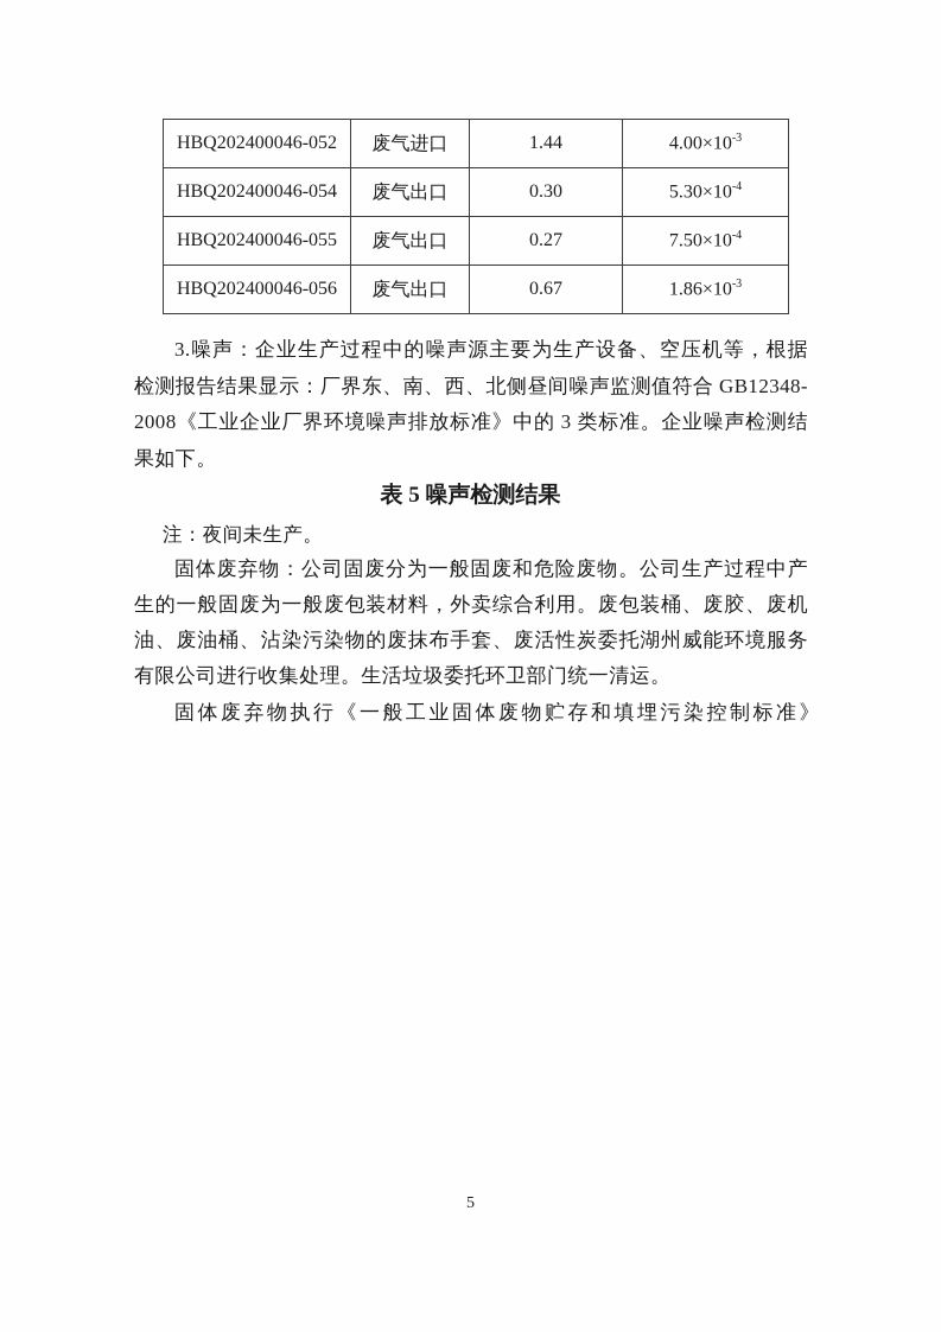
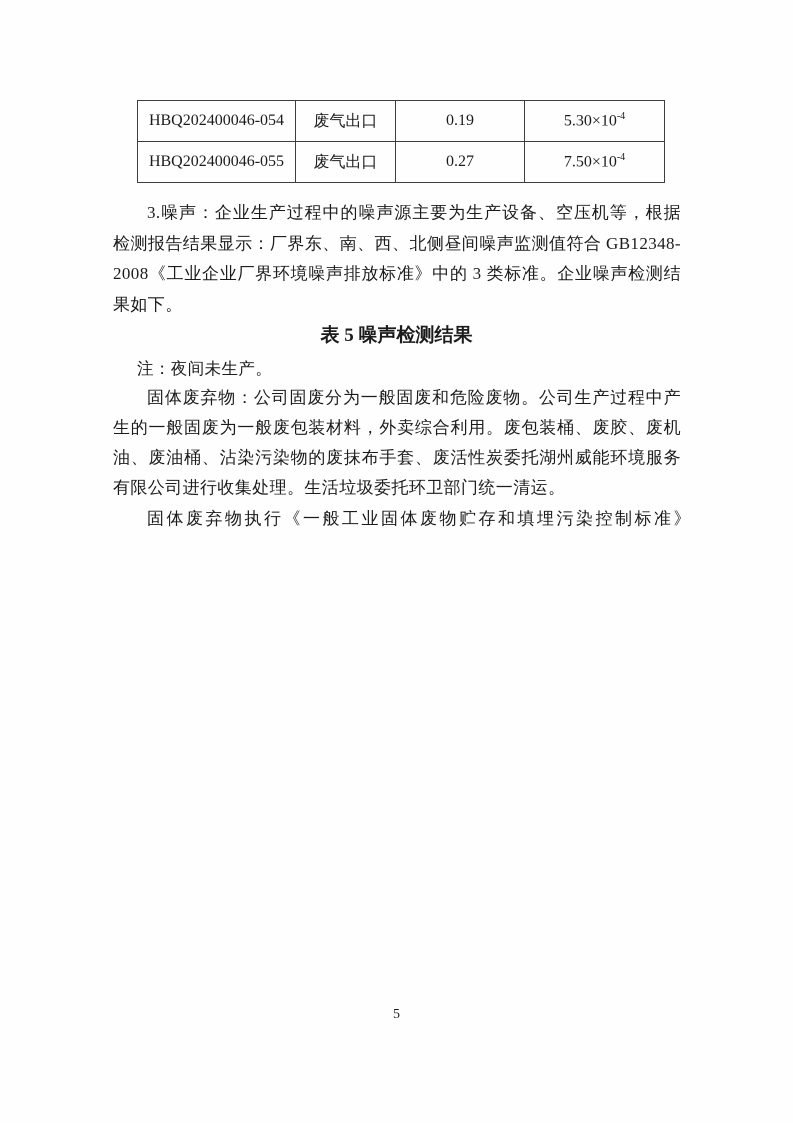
- HBQ202400046-052	废气进口	1.44	4.00×10-3
- HBQ202400046-054	废气出口	0.30	5.30×10-4
+ HBQ202400046-054	废气出口	0.19	5.30×10-4
  HBQ202400046-055	废气出口	0.27	7.50×10-4
- HBQ202400046-056	废气出口	0.67	1.86×10-3
  3.噪声：企业生产过程中的噪声源主要为生产设备、空压机等，根据检测报告结果显示：厂界东、南、西、北侧昼间噪声监测值符合 GB12348-2008《工业企业厂界环境噪声排放标准》中的 3 类标准。企业噪声检测结果如下。
  表 5 噪声检测结果
  注：夜间未生产。
  固体废弃物：公司固废分为一般固废和危险废物。公司生产过程中产生的一般固废为一般废包装材料，外卖综合利用。废包装桶、废胶、废机油、废油桶、沾染污染物的废抹布手套、废活性炭委托湖州威能环境服务有限公司进行收集处理。生活垃圾委托环卫部门统一清运。
  固体废弃物执行《一般工业固体废物贮存和填埋污染控制标准》
  5
